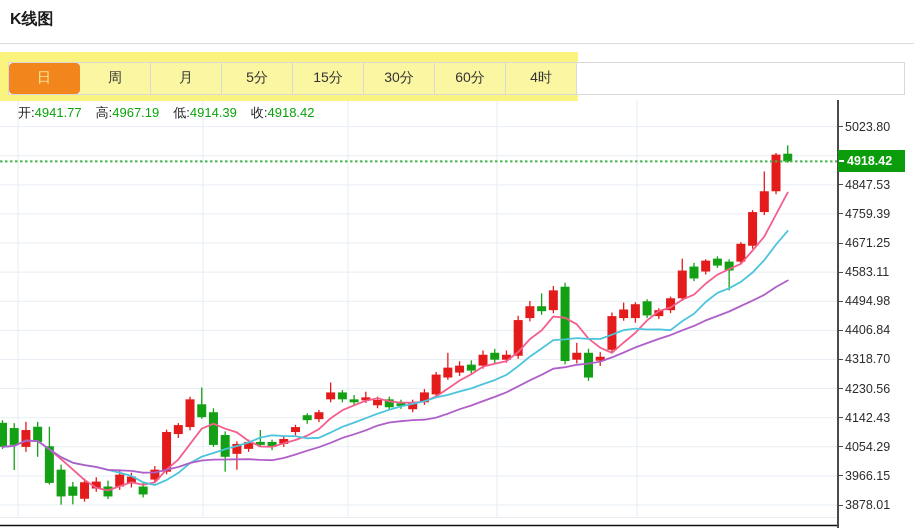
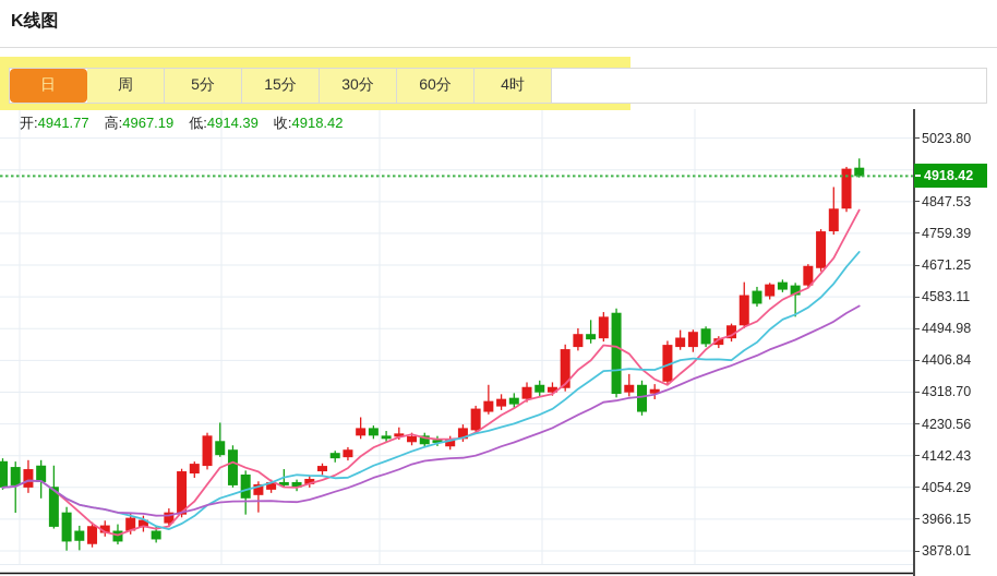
  K线图
  日
  周
- 月
  5分
  15分
  30分
  60分
  4时
  开:4941.77 高:4967.19 低:4914.39 收:4918.42
  5023.80
  4847.53
  4759.39
  4671.25
  4583.11
  4494.98
  4406.84
  4318.70
  4230.56
  4142.43
  4054.29
  3966.15
  3878.01
  4918.42
